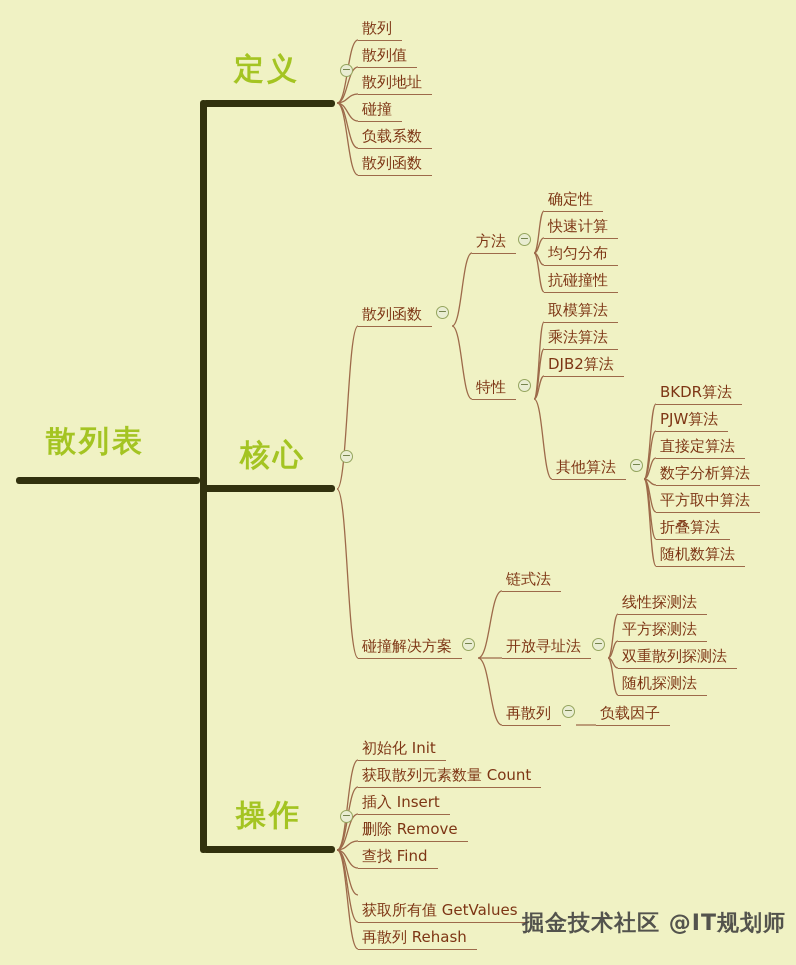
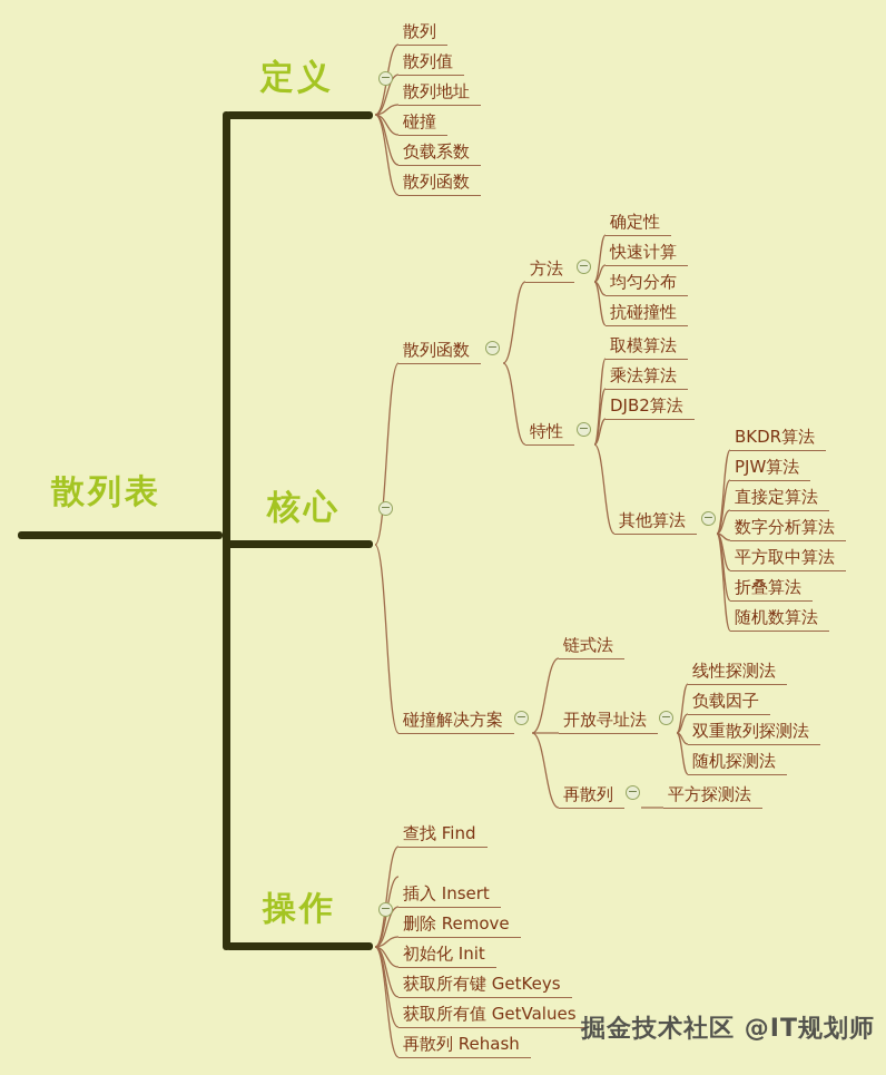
  散列表
  定义
  核心
  操作
  散列
  散列值
  散列地址
  碰撞
  负载系数
  散列函数
  散列函数
  方法
  确定性
  快速计算
  均匀分布
  抗碰撞性
  特性
  取模算法
  乘法算法
  DJB2算法
  其他算法
  BKDR算法
  PJW算法
  直接定算法
  数字分析算法
  平方取中算法
  折叠算法
  随机数算法
  碰撞解决方案
  链式法
  开放寻址法
  线性探测法
- 平方探测法
+ 负载因子
  双重散列探测法
  随机探测法
  再散列
- 负载因子
+ 平方探测法
- 初始化 Init
+ 查找 Find
- 获取散列元素数量 Count
  插入 Insert
  删除 Remove
- 查找 Find
+ 初始化 Init
+ 获取所有键 GetKeys
  获取所有值 GetValues
  再散列 Rehash
  −
  −
  −
  −
  −
  −
  −
  −
  −
  −
  掘金技术社区 @IT规划师
